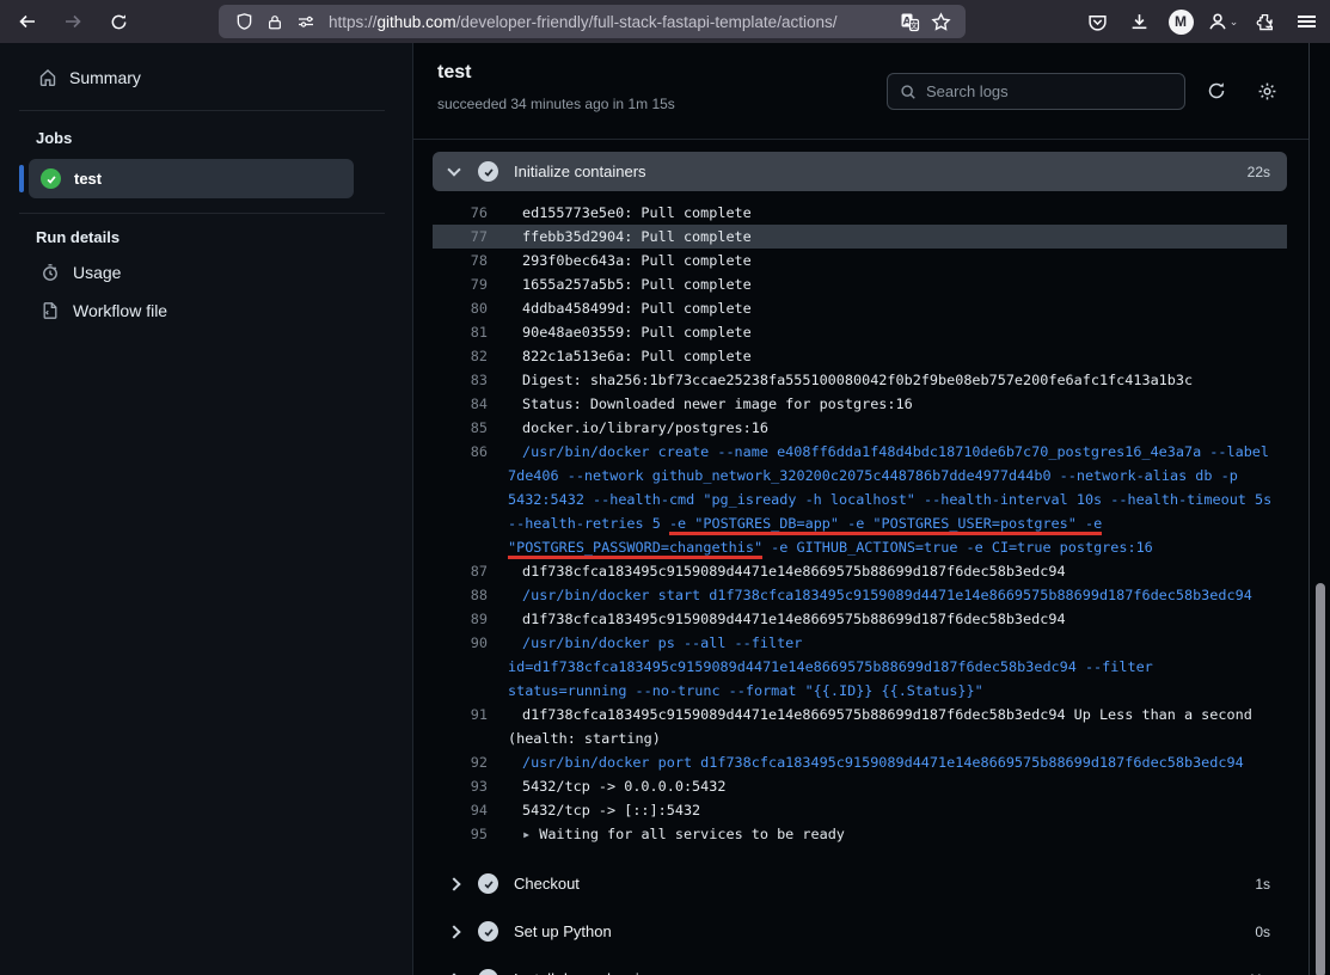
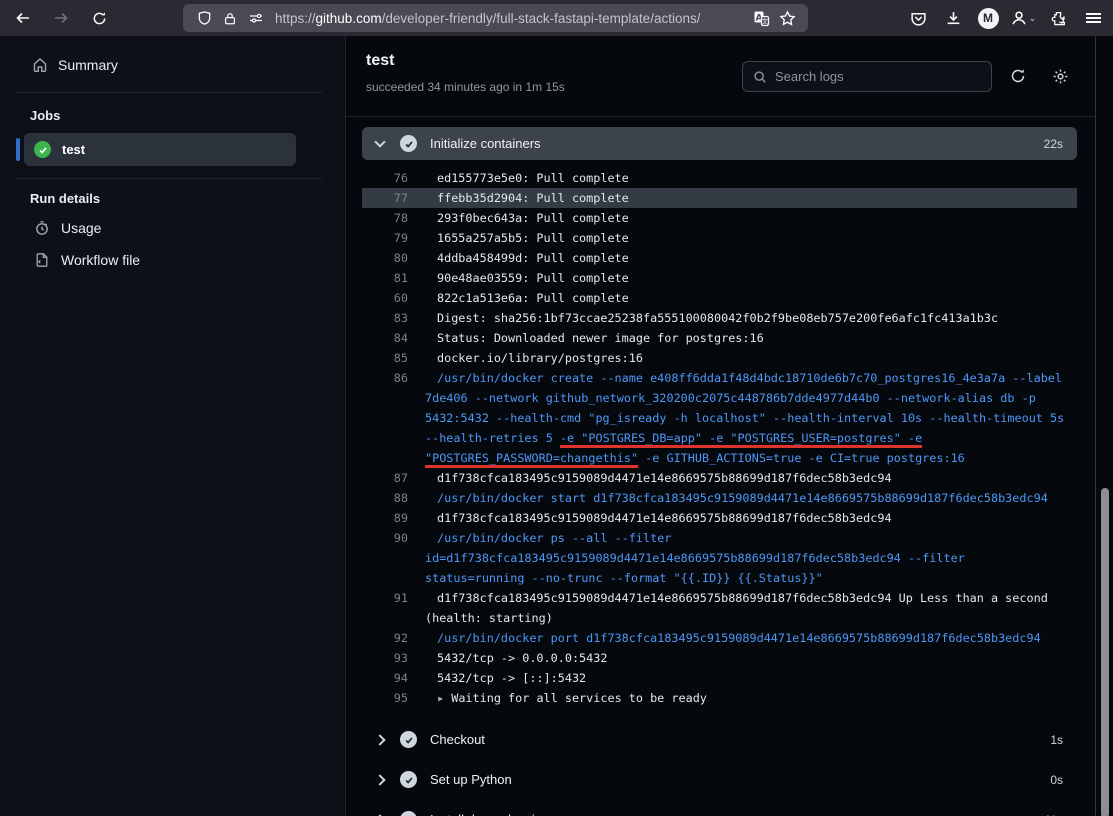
  https://github.com/developer-friendly/full-stack-fastapi-template/actions/
  A
  M
  ⌄
  Summary
  Jobs
  test
  Run details
  Usage
  Workflow file
  test
  succeeded 34 minutes ago in 1m 15s
  Search logs
  Initialize containers
  22s
  76
  ed155773e5e0: Pull complete
  77
  ffebb35d2904: Pull complete
  78
  293f0bec643a: Pull complete
  79
  1655a257a5b5: Pull complete
  80
  4ddba458499d: Pull complete
  81
  90e48ae03559: Pull complete
- 82
+ 60
  822c1a513e6a: Pull complete
  83
  Digest: sha256:1bf73ccae25238fa555100080042f0b2f9be08eb757e200fe6afc1fc413a1b3c
  84
  Status: Downloaded newer image for postgres:16
  85
  docker.io/library/postgres:16
  86
  /usr/bin/docker create --name e408ff6dda1f48d4bdc18710de6b7c70_postgres16_4e3a7a --label
  7de406 --network github_network_320200c2075c448786b7dde4977d44b0 --network-alias db -p
  5432:5432 --health-cmd "pg_isready -h localhost" --health-interval 10s --health-timeout 5s
  --health-retries 5 -e "POSTGRES_DB=app" -e "POSTGRES_USER=postgres" -e
  "POSTGRES_PASSWORD=changethis" -e GITHUB_ACTIONS=true -e CI=true postgres:16
  87
  d1f738cfca183495c9159089d4471e14e8669575b88699d187f6dec58b3edc94
  88
  /usr/bin/docker start d1f738cfca183495c9159089d4471e14e8669575b88699d187f6dec58b3edc94
  89
  d1f738cfca183495c9159089d4471e14e8669575b88699d187f6dec58b3edc94
  90
  /usr/bin/docker ps --all --filter
  id=d1f738cfca183495c9159089d4471e14e8669575b88699d187f6dec58b3edc94 --filter
  status=running --no-trunc --format "{{.ID}} {{.Status}}"
  91
  d1f738cfca183495c9159089d4471e14e8669575b88699d187f6dec58b3edc94 Up Less than a second
  (health: starting)
  92
  /usr/bin/docker port d1f738cfca183495c9159089d4471e14e8669575b88699d187f6dec58b3edc94
  93
  5432/tcp -> 0.0.0.0:5432
  94
  5432/tcp -> [::]:5432
  95
  ▸ Waiting for all services to be ready
  Checkout
  1s
  Set up Python
  0s
